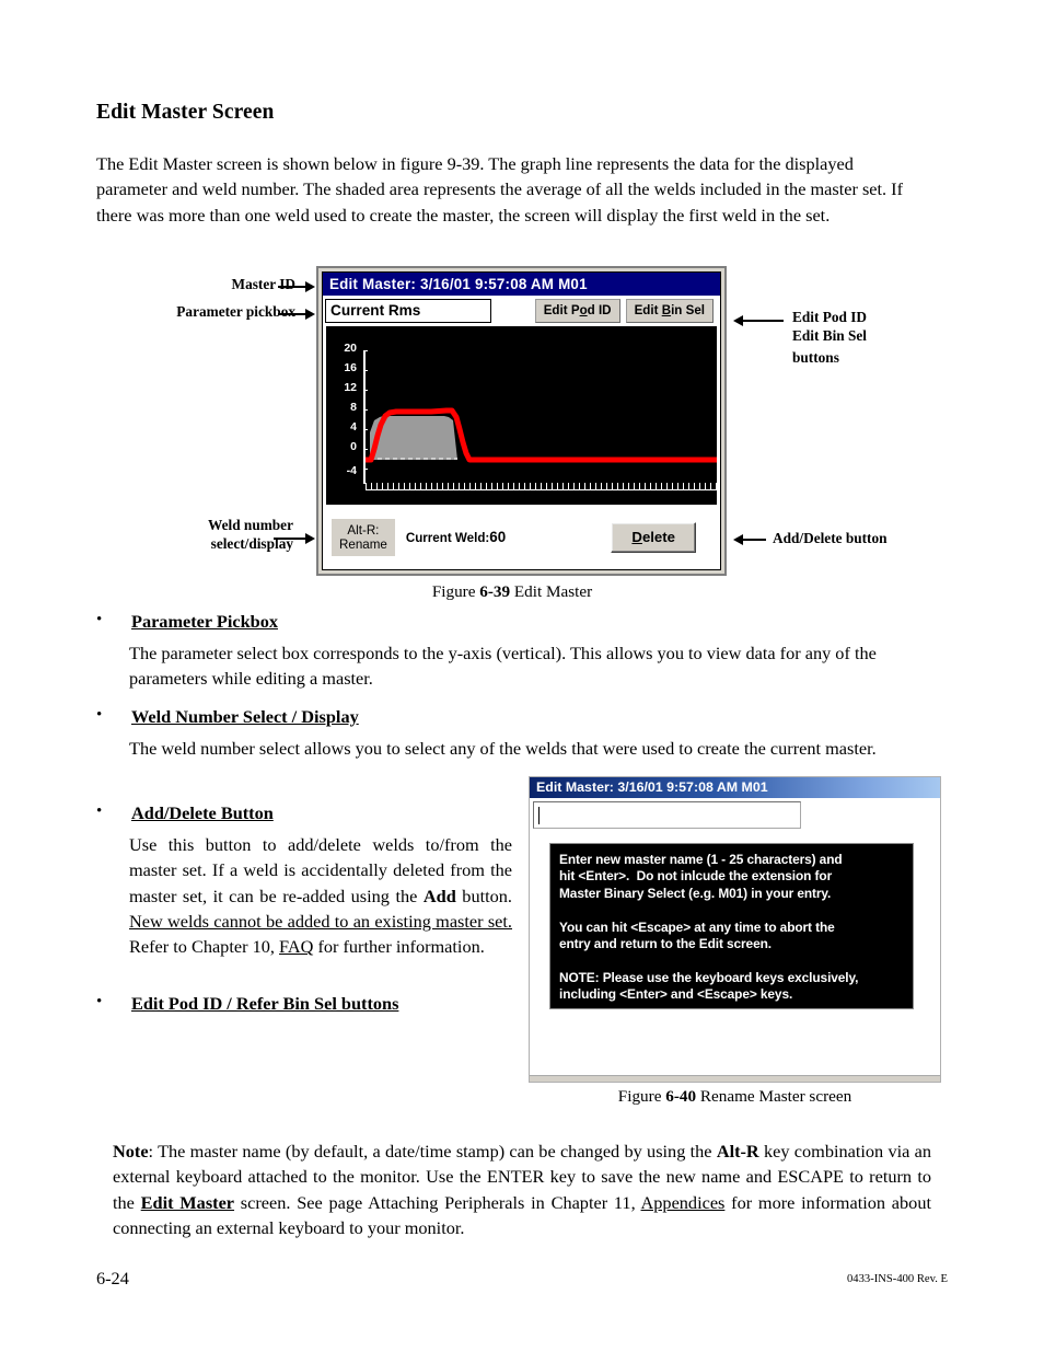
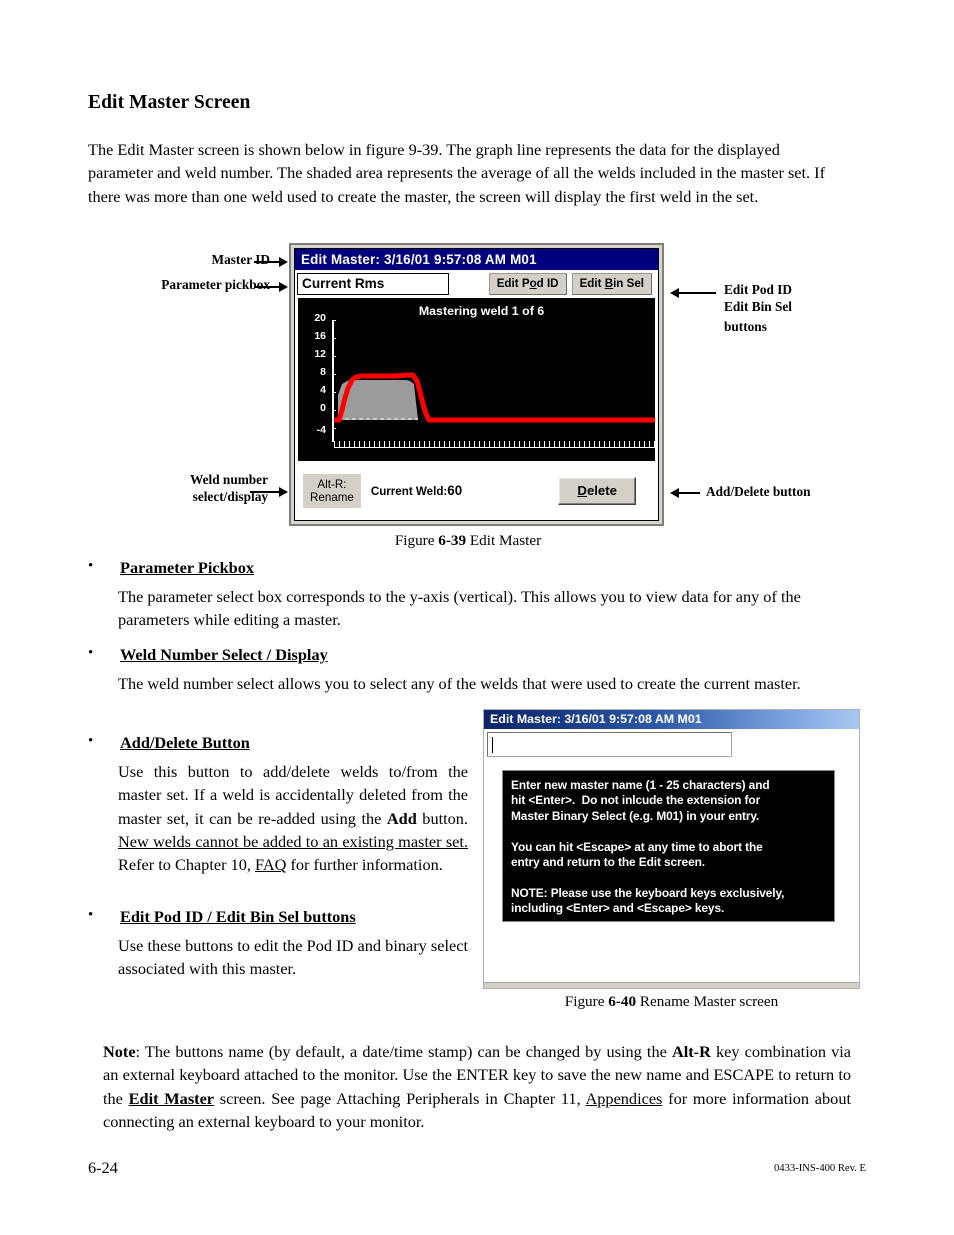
  Edit Master Screen
  The Edit Master screen is shown below in figure 9-39. The graph line represents the data for the displayed parameter and weld number. The shaded area represents the average of all the welds included in the master set. If there was more than one weld used to create the master, the screen will display the first weld in the set.
  Master ID
  Parameter pickbox
  Weld number
  select/display
  Edit Pod ID
  Edit Bin Sel
  buttons
  Add/Delete button
  Edit Master: 3/16/01 9:57:08 AM M01
  Current Rms
  Edit Pod ID
  Edit Bin Sel
+ Mastering weld 1 of 6
  20
  16
  12
  8
  4
  0
  -4
  Alt-R:
  Rename
  Current Weld:60
  Delete
  Figure 6-39 Edit Master
  •
  Parameter Pickbox
  The parameter select box corresponds to the y-axis (vertical). This allows you to view data for any of the parameters while editing a master.
  •
  Weld Number Select / Display
  The weld number select allows you to select any of the welds that were used to create the current master.
  •
  Add/Delete Button
  Use this button to add/delete welds to/from the master set. If a weld is accidentally deleted from the master set, it can be re-added using the Add button. New welds cannot be added to an existing master set. Refer to Chapter 10, FAQ for further information.
  •
- Edit Pod ID / Refer Bin Sel buttons
+ Edit Pod ID / Edit Bin Sel buttons
+ Use these buttons to edit the Pod ID and binary select associated with this master.
  Edit Master: 3/16/01 9:57:08 AM M01
  Enter new master name (1 - 25 characters) and
  hit <Enter>. Do not inlcude the extension for
  Master Binary Select (e.g. M01) in your entry.
  You can hit <Escape> at any time to abort the
  entry and return to the Edit screen.
  NOTE: Please use the keyboard keys exclusively,
  including <Enter> and <Escape> keys.
  Figure 6-40 Rename Master screen
- Note: The master name (by default, a date/time stamp) can be changed by using the Alt-R key combination via an external keyboard attached to the monitor. Use the ENTER key to save the new name and ESCAPE to return to the Edit Master screen. See page Attaching Peripherals in Chapter 11, Appendices for more information about connecting an external keyboard to your monitor.
+ Note: The buttons name (by default, a date/time stamp) can be changed by using the Alt-R key combination via an external keyboard attached to the monitor. Use the ENTER key to save the new name and ESCAPE to return to the Edit Master screen. See page Attaching Peripherals in Chapter 11, Appendices for more information about connecting an external keyboard to your monitor.
  6-24
  0433-INS-400 Rev. E
